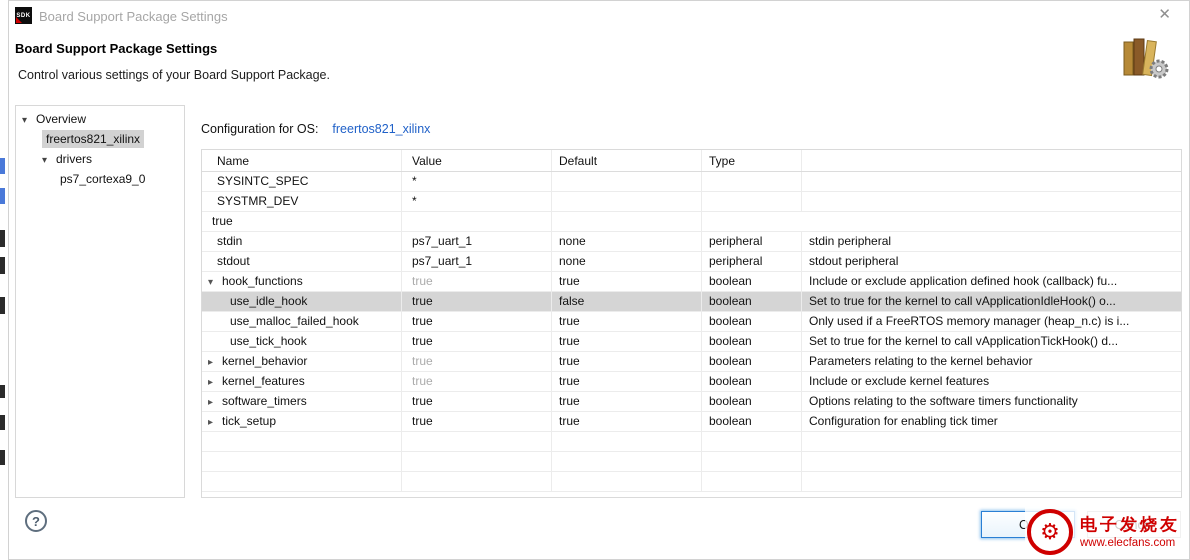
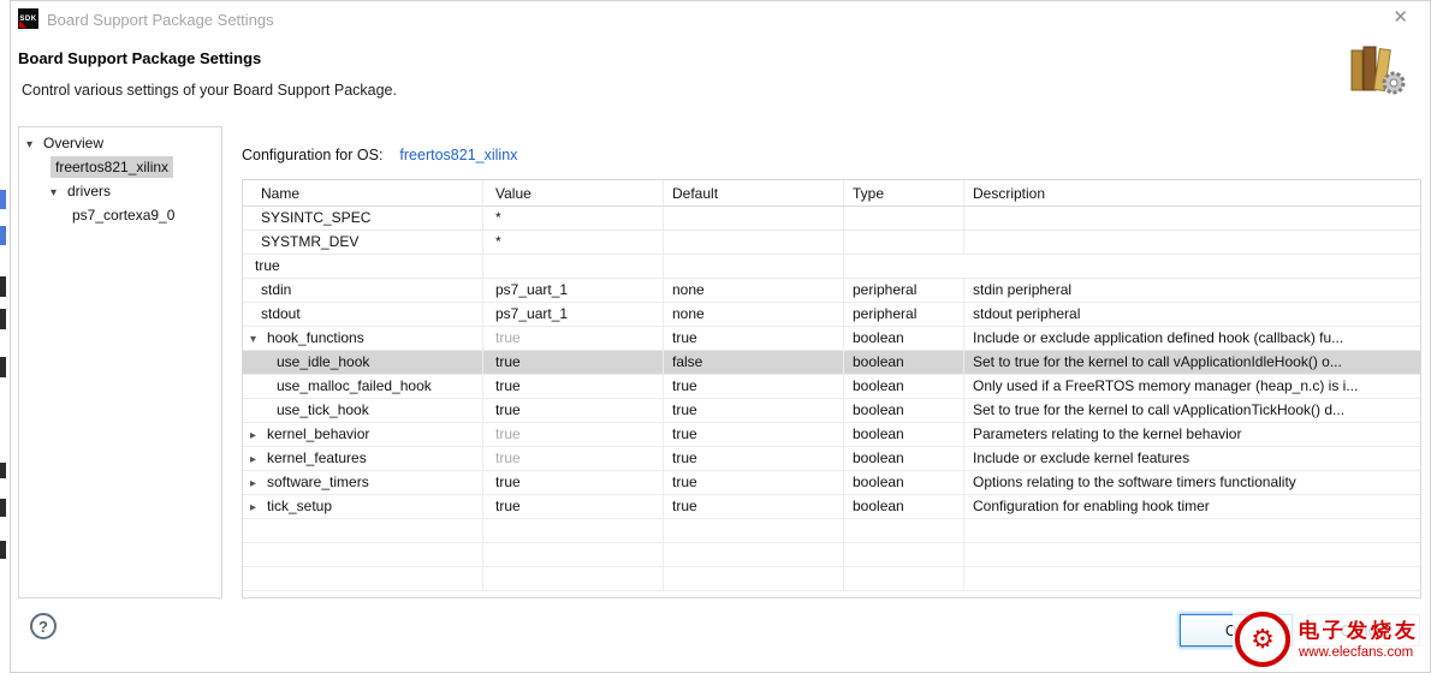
  Board Support Package Settings
  ✕
  Board Support Package Settings
  Control various settings of your Board Support Package.
  ▾ Overview
  freertos821_xilinx
  ▾ drivers
  ps7_cortexa9_0
  Configuration for OS: freertos821_xilinx
  Name
  Value
  Default
  Type
+ Description
  SYSINTC_SPEC
  *
  SYSTMR_DEV
  *
  true
  stdin
  ps7_uart_1
  none
  peripheral
  stdin peripheral
  stdout
  ps7_uart_1
  none
  peripheral
  stdout peripheral
  ▾ hook_functions
  true
  true
  boolean
  Include or exclude application defined hook (callback) fu...
  use_idle_hook
  true
  false
  boolean
  Set to true for the kernel to call vApplicationIdleHook() o...
  use_malloc_failed_hook
  true
  true
  boolean
  Only used if a FreeRTOS memory manager (heap_n.c) is i...
  use_tick_hook
  true
  true
  boolean
  Set to true for the kernel to call vApplicationTickHook() d...
  ▸ kernel_behavior
  true
  true
  boolean
  Parameters relating to the kernel behavior
  ▸ kernel_features
  true
  true
  boolean
  Include or exclude kernel features
  ▸ software_timers
  true
  true
  boolean
  Options relating to the software timers functionality
  ▸ tick_setup
  true
  true
  boolean
- Configuration for enabling tick timer
+ Configuration for enabling hook timer
  ?
  Cancel
  ⚙
  电子发烧友
  www.elecfans.com
